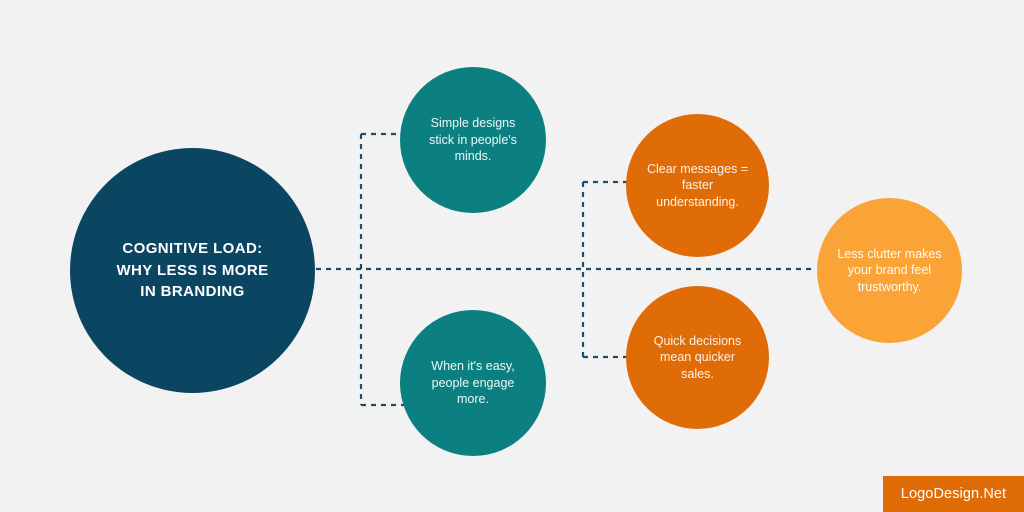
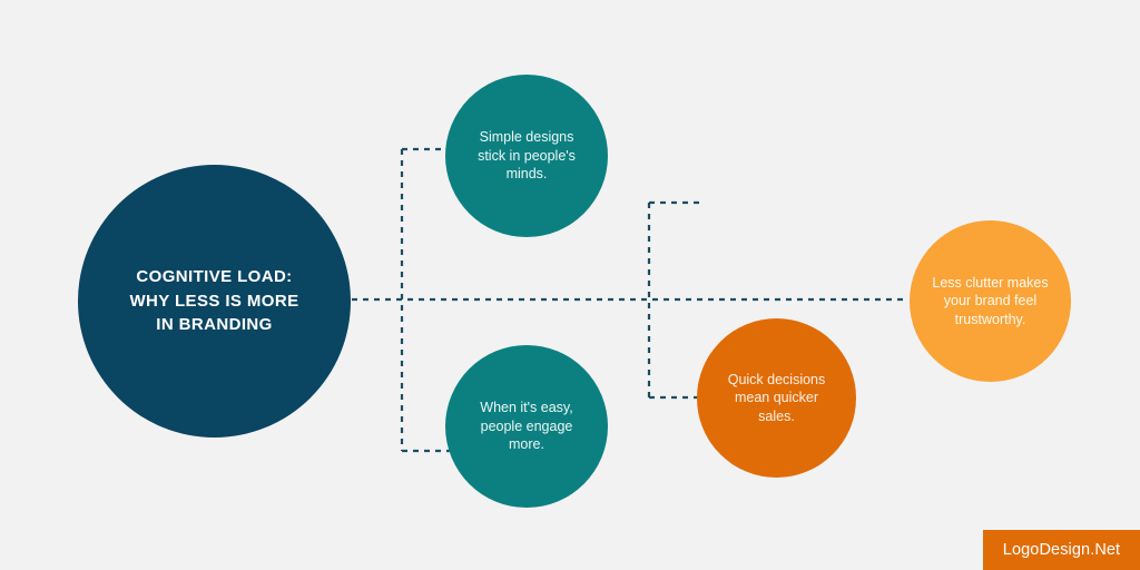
  COGNITIVE LOAD:
  WHY LESS IS MORE
  IN BRANDING
  Simple designs
  stick in people's
  minds.
  When it's easy,
  people engage
  more.
- Clear messages =
- faster
- understanding.
  Quick decisions
  mean quicker
  sales.
  Less clutter makes
  your brand feel
  trustworthy.
  LogoDesign.Net
